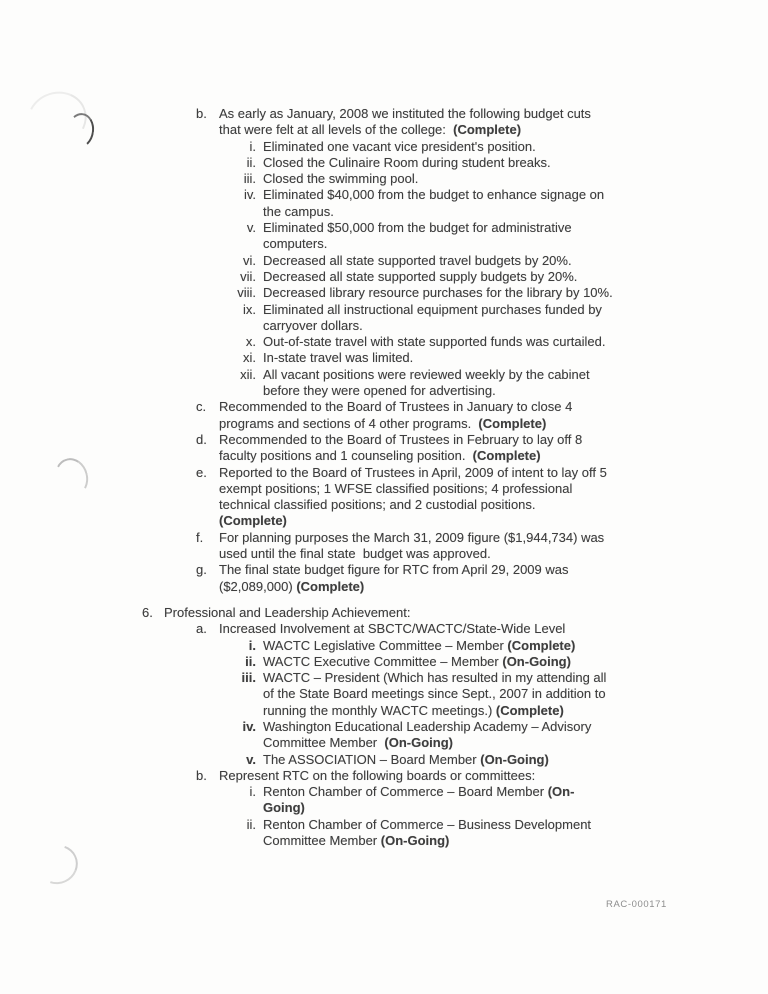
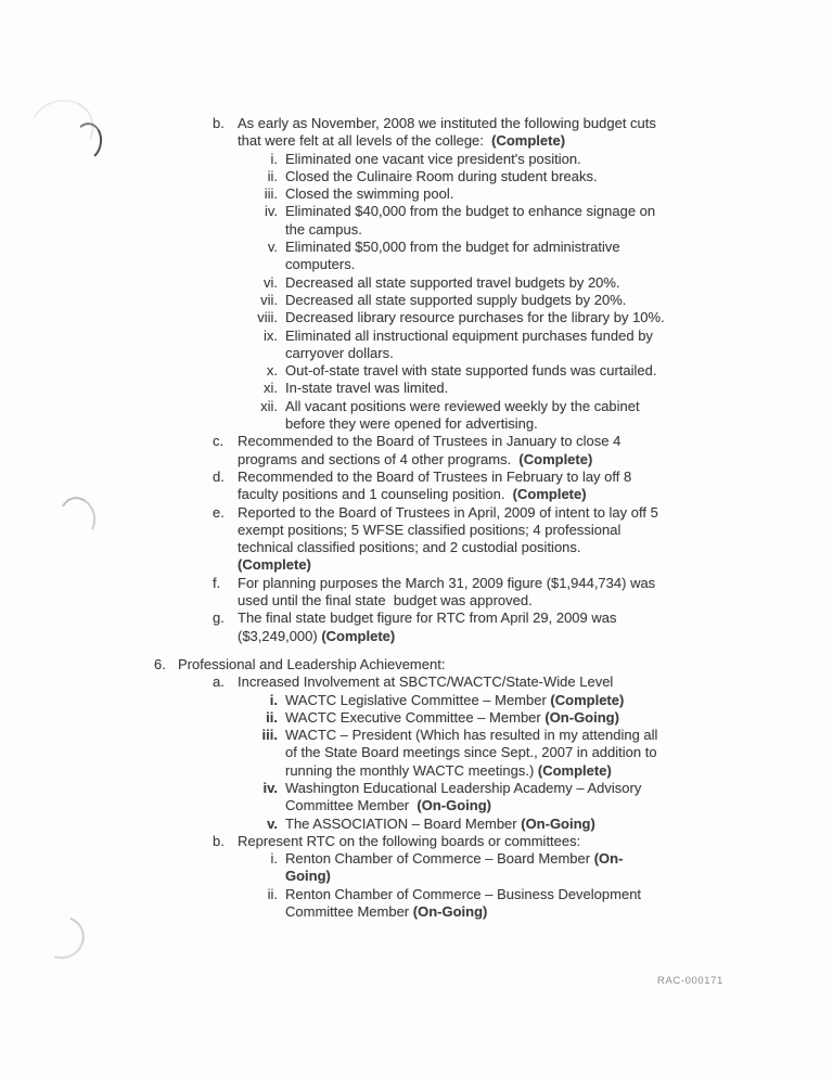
  b.
- As early as January, 2008 we instituted the following budget cuts
+ As early as November, 2008 we instituted the following budget cuts
  that were felt at all levels of the college: (Complete)
  i.
  Eliminated one vacant vice president's position.
  ii.
  Closed the Culinaire Room during student breaks.
  iii.
  Closed the swimming pool.
  iv.
  Eliminated $40,000 from the budget to enhance signage on
  the campus.
  v.
  Eliminated $50,000 from the budget for administrative
  computers.
  vi.
  Decreased all state supported travel budgets by 20%.
  vii.
  Decreased all state supported supply budgets by 20%.
  viii.
  Decreased library resource purchases for the library by 10%.
  ix.
  Eliminated all instructional equipment purchases funded by
  carryover dollars.
  x.
  Out-of-state travel with state supported funds was curtailed.
  xi.
  In-state travel was limited.
  xii.
  All vacant positions were reviewed weekly by the cabinet
  before they were opened for advertising.
  c.
  Recommended to the Board of Trustees in January to close 4
  programs and sections of 4 other programs. (Complete)
  d.
  Recommended to the Board of Trustees in February to lay off 8
  faculty positions and 1 counseling position. (Complete)
  e.
  Reported to the Board of Trustees in April, 2009 of intent to lay off 5
- exempt positions; 1 WFSE classified positions; 4 professional
+ exempt positions; 5 WFSE classified positions; 4 professional
  technical classified positions; and 2 custodial positions.
  (Complete)
  f.
  For planning purposes the March 31, 2009 figure ($1,944,734) was
  used until the final state budget was approved.
  g.
  The final state budget figure for RTC from April 29, 2009 was
- ($2,089,000) (Complete)
+ ($3,249,000) (Complete)
  6.
  Professional and Leadership Achievement:
  a.
  Increased Involvement at SBCTC/WACTC/State-Wide Level
  i.
  WACTC Legislative Committee – Member (Complete)
  ii.
  WACTC Executive Committee – Member (On-Going)
  iii.
  WACTC – President (Which has resulted in my attending all
  of the State Board meetings since Sept., 2007 in addition to
  running the monthly WACTC meetings.) (Complete)
  iv.
  Washington Educational Leadership Academy – Advisory
  Committee Member (On-Going)
  v.
  The ASSOCIATION – Board Member (On-Going)
  b.
  Represent RTC on the following boards or committees:
  i.
  Renton Chamber of Commerce – Board Member (On-
  Going)
  ii.
  Renton Chamber of Commerce – Business Development
  Committee Member (On-Going)
  RAC-000171
